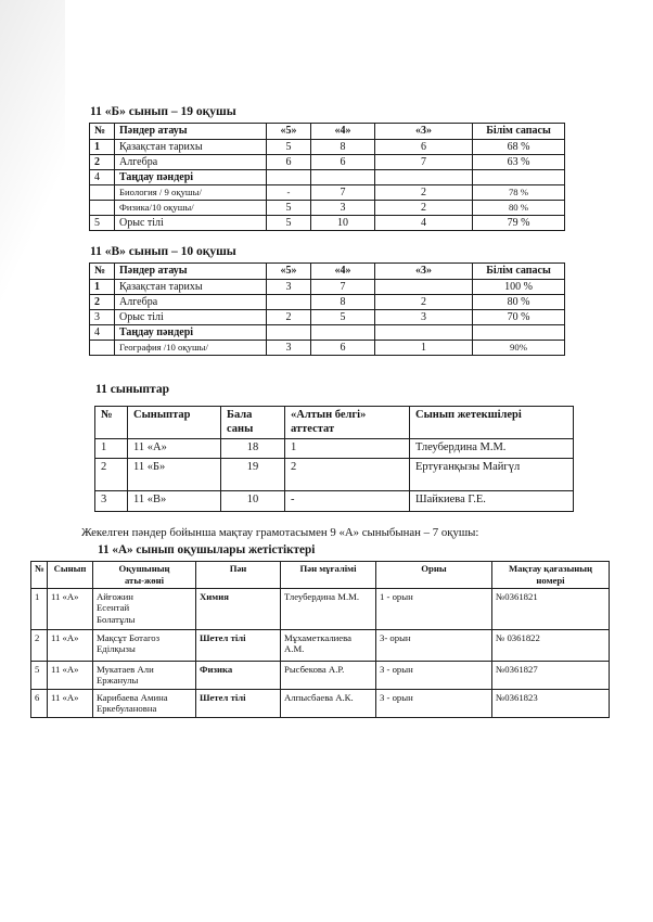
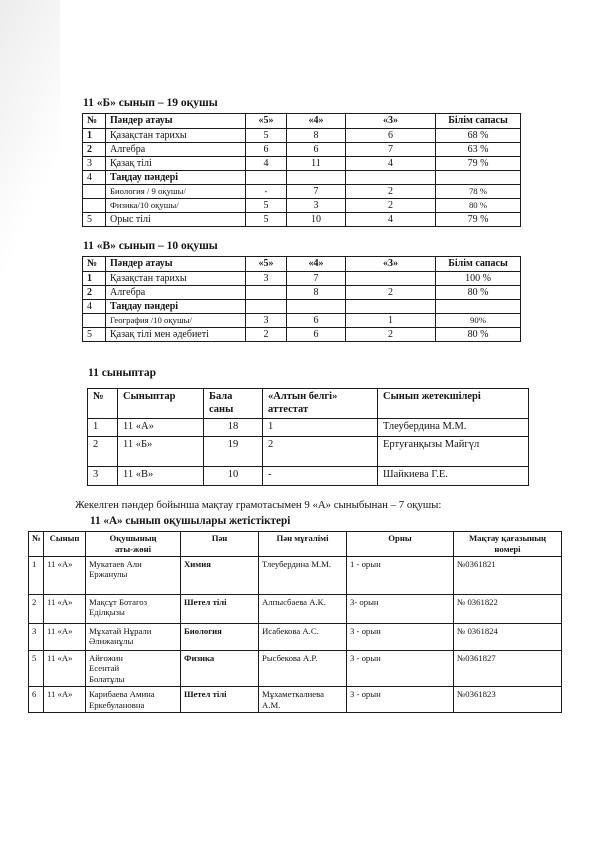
  11 «Б» сынып – 19 оқушы
  №	Пәндер атауы	«5»	«4»	«3»	Білім сапасы
  1	Қазақстан тарихы	5	8	6	68 %
  2	Алгебра	6	6	7	63 %
+ 3	Қазақ тілі	4	11	4	79 %
  4	Таңдау пәндері
  	Биология / 9 оқушы/	-	7	2	78 %
  	Физика/10 оқушы/	5	3	2	80 %
  5	Орыс тілі	5	10	4	79 %
  11 «В» сынып – 10 оқушы
  №	Пәндер атауы	«5»	«4»	«3»	Білім сапасы
  1	Қазақстан тарихы	3	7		100 %
  2	Алгебра		8	2	80 %
- 3	Орыс тілі	2	5	3	70 %
  4	Таңдау пәндері
  	География /10 оқушы/	3	6	1	90%
+ 5	Қазақ тілі мен әдебиеті	2	6	2	80 %
  11 сыныптар
  №	Сыныптар	Бала саны	«Алтын белгі» аттестат	Сынып жетекшілері
  1	11 «А»	18	1	Тлеубердина М.М.
  2	11 «Б»	19	2	Ертуғанқызы Майгүл
  3	11 «В»	10	-	Шайкиева Г.Е.
  Жекелген пәндер бойынша мақтау грамотасымен 9 «А» сыныбынан – 7 оқушы:
  11 «А» сынып оқушылары жетістіктері
  №	Сынып	Оқушының аты-жөні	Пән	Пән мұғалімі	Орны	Мақтау қағазының номері
- 1	11 «А»	Айғожин Есентай Болатұлы	Химия	Тлеубердина М.М.	1 - орын	№0361821
+ 1	11 «А»	Мукатаев Али Ержанулы	Химия	Тлеубердина М.М.	1 - орын	№0361821
- 2	11 «А»	Мақсұт Ботагоз Еділқызы	Шетел тілі	Мұхаметкалиева А.М.	3- орын	№ 0361822
+ 2	11 «А»	Мақсұт Ботагоз Еділқызы	Шетел тілі	Алпысбаева А.К.	3- орын	№ 0361822
+ 3	11 «А»	Мұхатай Нұрали Әлижанұлы	Биология	Исабекова А.С.	3 - орын	№ 0361824
- 5	11 «А»	Мукатаев Али Ержанулы	Физика	Рысбекова А.Р.	3 - орын	№0361827
+ 5	11 «А»	Айғожин Есентай Болатұлы	Физика	Рысбекова А.Р.	3 - орын	№0361827
- 6	11 «А»	Карибаева Амина Еркебулановна	Шетел тілі	Алпысбаева А.К.	3 - орын	№0361823
+ 6	11 «А»	Карибаева Амина Еркебулановна	Шетел тілі	Мұхаметкалиева А.М.	3 - орын	№0361823
